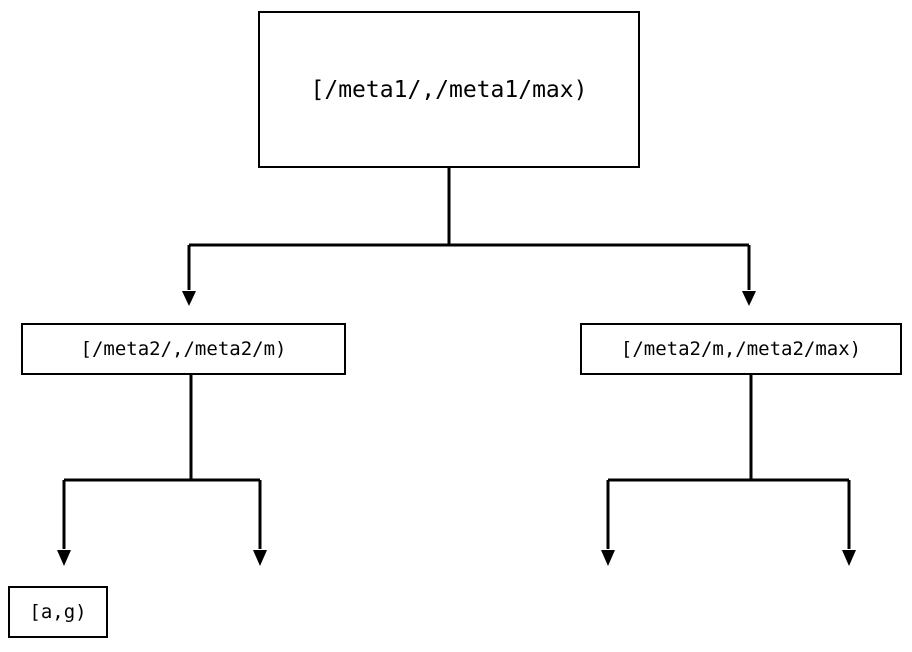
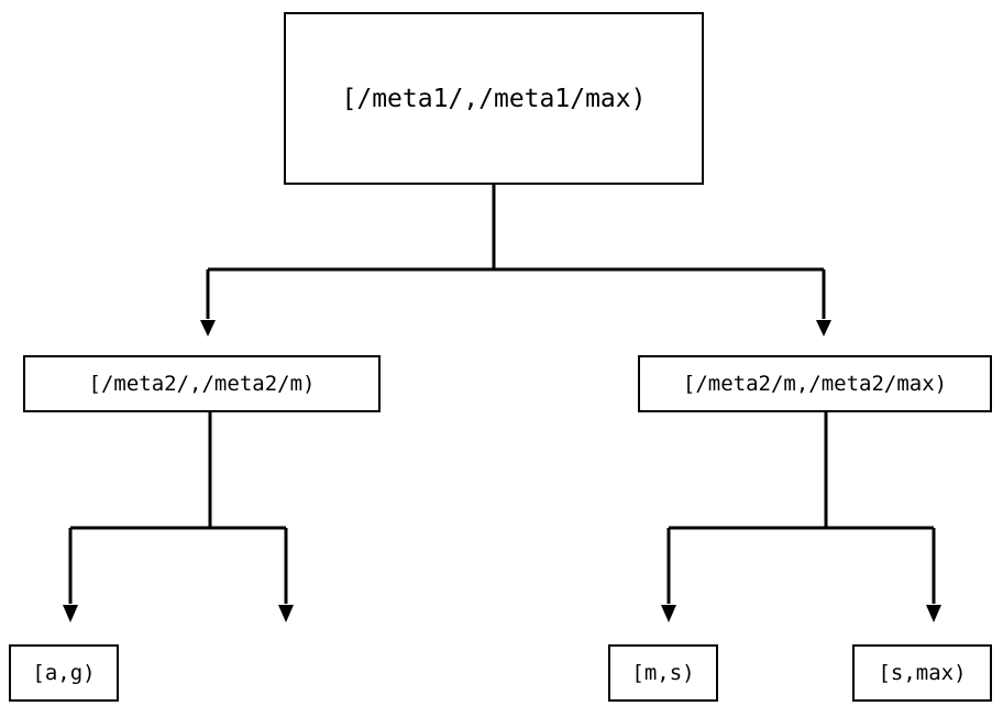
  [/meta1/,/meta1/max)
  [/meta2/,/meta2/m)
  [/meta2/m,/meta2/max)
  [a,g)
+ [m,s)
+ [s,max)
